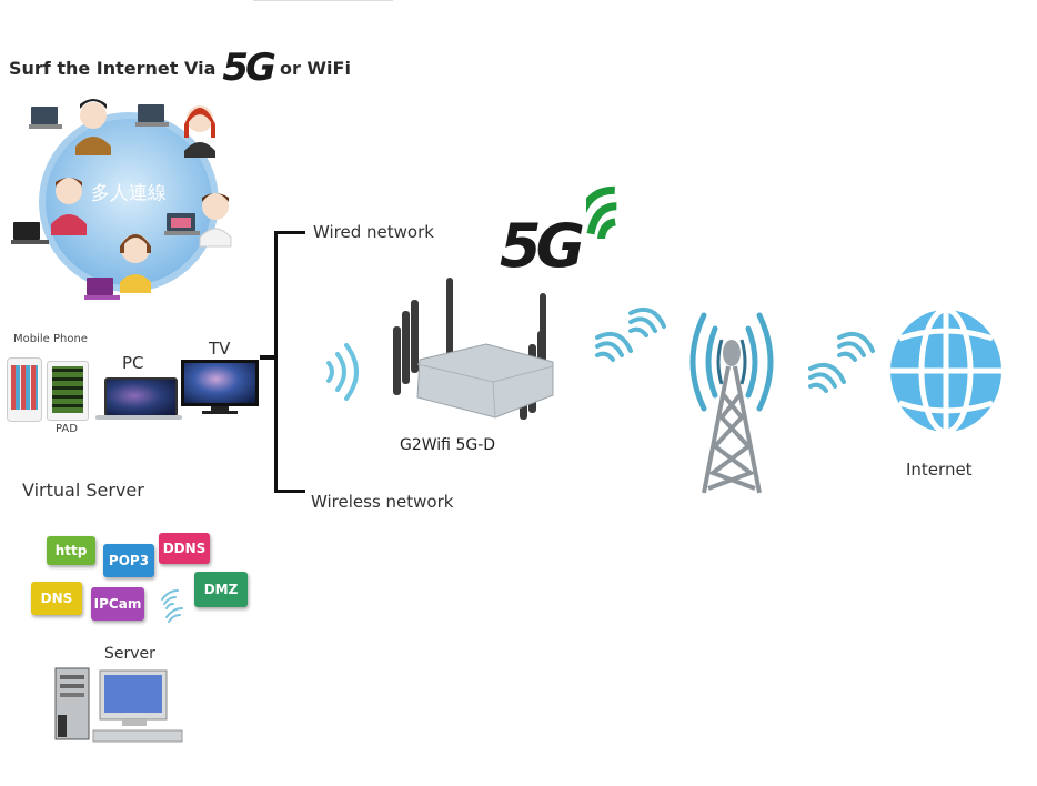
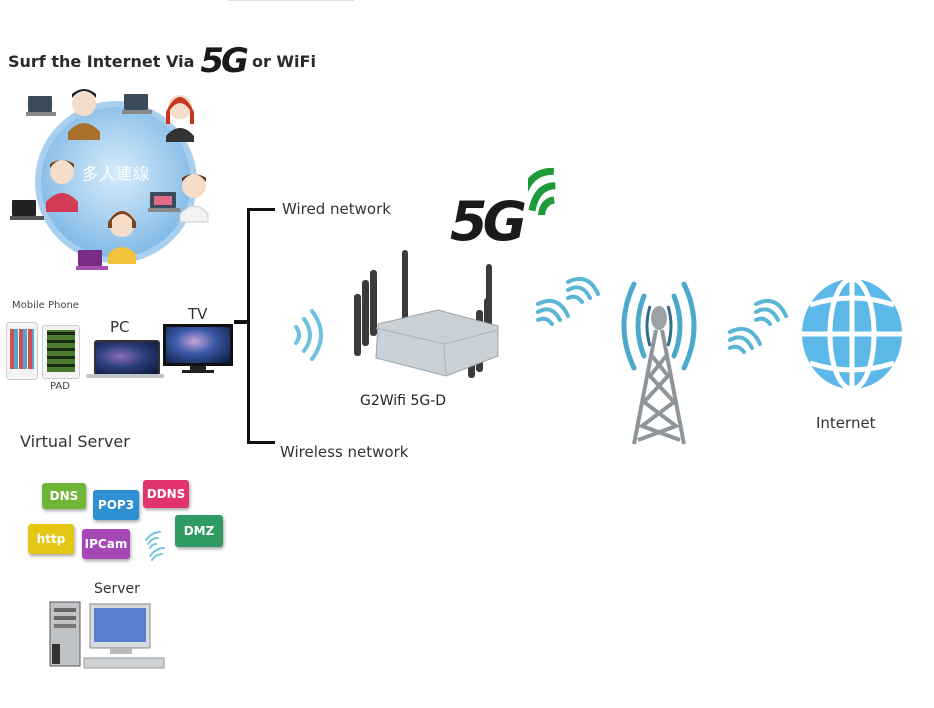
  Surf the Internet Via
  5G
  or WiFi
  多人連線
  Mobile Phone
  PAD
  PC
  TV
  Wired network
  Wireless network
  5G
  G2Wifi 5G-D
  Internet
  Virtual Server
- http
+ DNS
  POP3
  DDNS
- DNS
+ http
  IPCam
  DMZ
  Server
